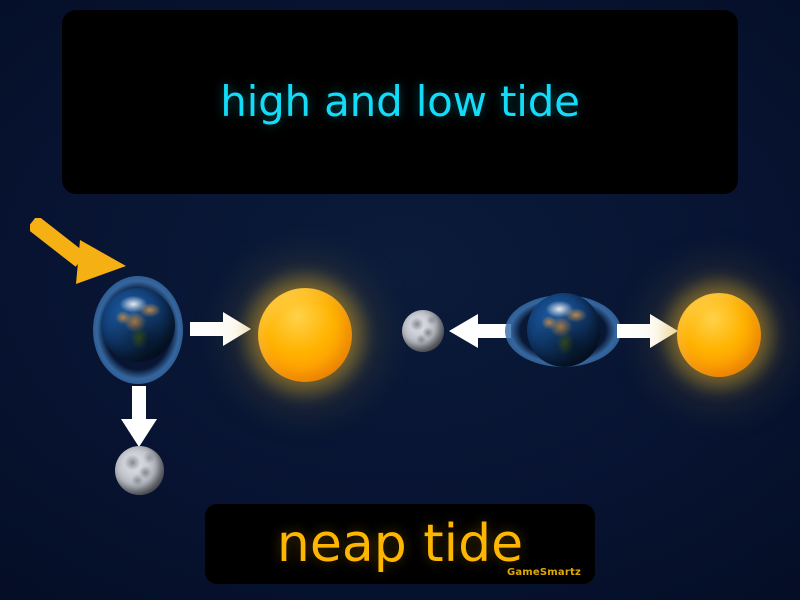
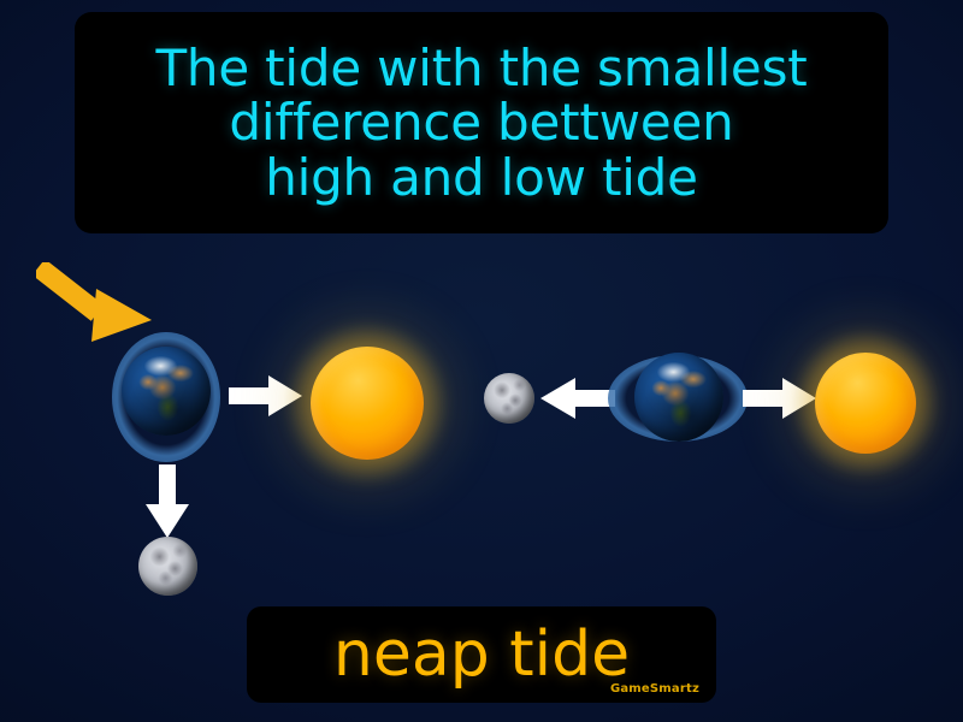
+ The tide with the smallest
+ difference bettween
  high and low tide
  neap tide
  GameSmartz
